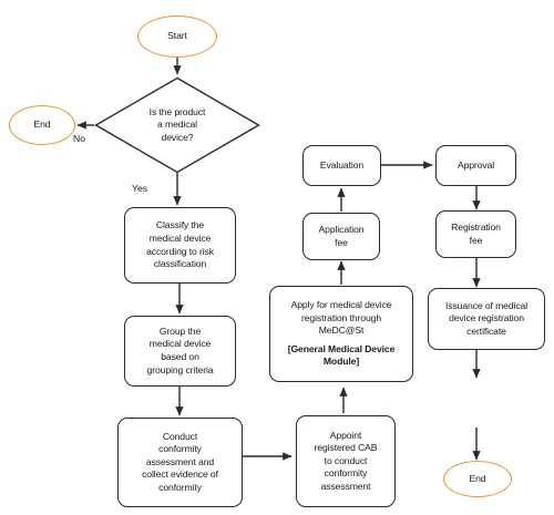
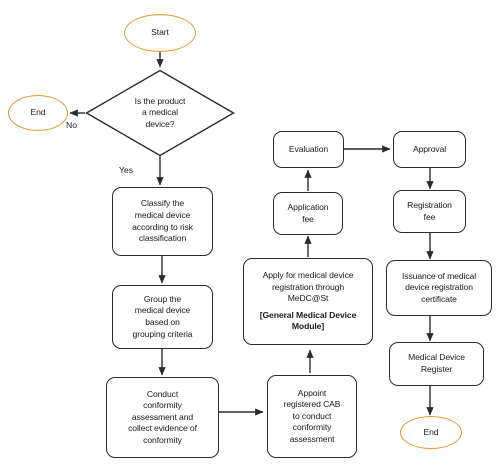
  Start
  Is the product
  a medical
  device?
  End
  No
  Yes
  Classify the
  medical device
  according to risk
  classification
  Group the
  medical device
  based on
  grouping criteria
  Conduct
  conformity
  assessment and
  collect evidence of
  conformity
  Appoint
  registered CAB
  to conduct
  conformity
  assessment
  Apply for medical device
  registration through
  MeDC@St
  [General Medical Device
  Module]
  Application
  fee
  Evaluation
  Approval
  Registration
  fee
  Issuance of medical
  device registration
  certificate
+ Medical Device
+ Register
  End
